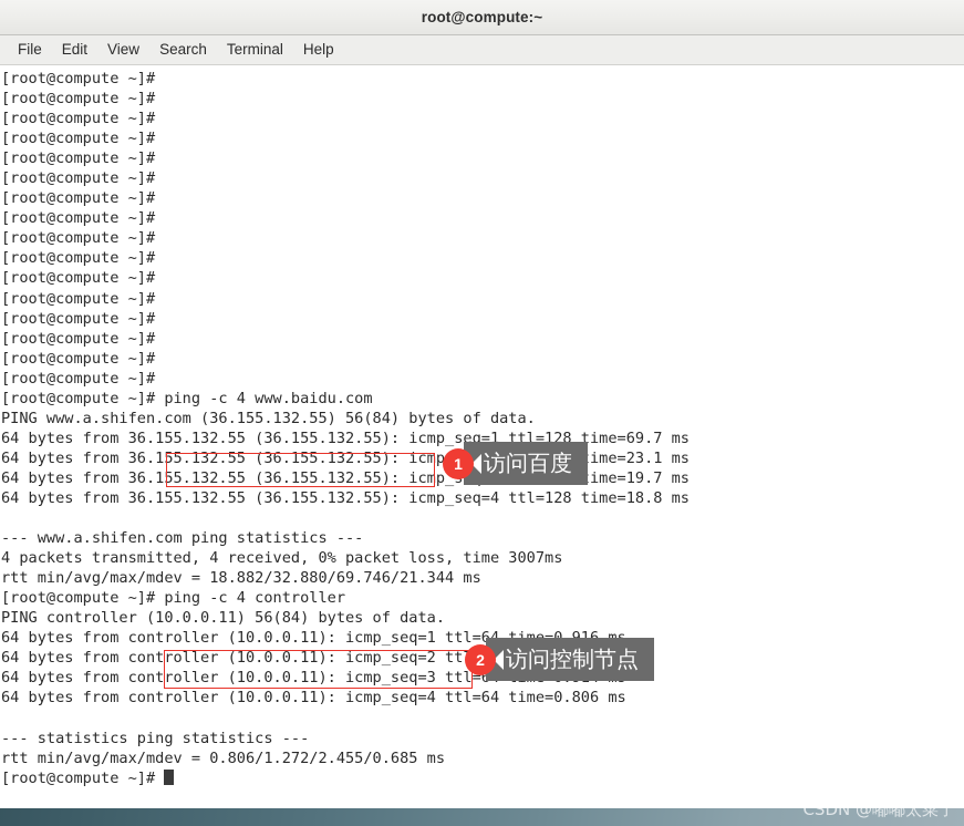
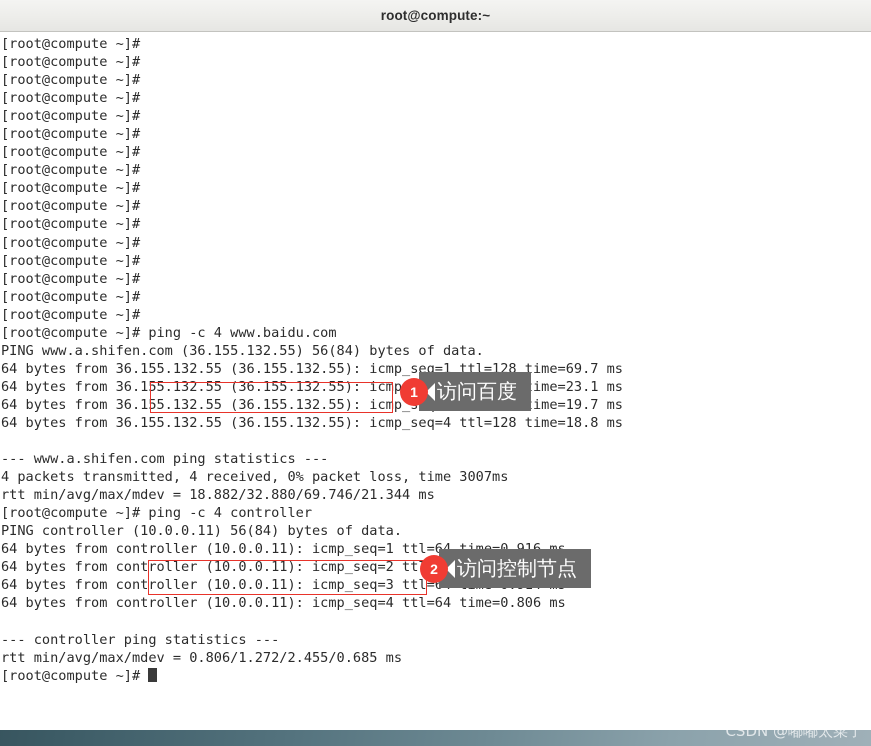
  root@compute:~
- File
- Edit
- View
- Search
- Terminal
- Help
  [root@compute ~]#
  [root@compute ~]#
  [root@compute ~]#
  [root@compute ~]#
  [root@compute ~]#
  [root@compute ~]#
  [root@compute ~]#
  [root@compute ~]#
  [root@compute ~]#
  [root@compute ~]#
  [root@compute ~]#
  [root@compute ~]#
  [root@compute ~]#
  [root@compute ~]#
  [root@compute ~]#
  [root@compute ~]#
  [root@compute ~]# ping -c 4 www.baidu.com
  PING www.a.shifen.com (36.155.132.55) 56(84) bytes of data.
  64 bytes from 36.155.132.55 (36.155.132.55): icmp_seq=1 ttl=128 time=69.7 ms
  64 bytes from 36.155.132.55 (36.155.132.55): icmpime=23.1 ms
  64 bytes from 36.155.132.55 (36.155.132.55): icmp_ime=19.7 ms
  64 bytes from 36.155.132.55 (36.155.132.55): icmp_seq=4 ttl=128 time=18.8 ms
  --- www.a.shifen.com ping statistics ---
  4 packets transmitted, 4 received, 0% packet loss, time 3007ms
  rtt min/avg/max/mdev = 18.882/32.880/69.746/21.344 ms
  [root@compute ~]# ping -c 4 controller
  PING controller (10.0.0.11) 56(84) bytes of data.
  64 bytes from controller (10.0.0.11): icmp_seq=1 ttl=
  64 bytes from controller (10.0.0.11): icmp_seq=2 tt
  64 bytes from controller (10.0.0.11): icmp_seq=3 ttl=
  64 bytes from controller (10.0.0.11): icmp_seq=4 ttl=64 time=0.806 ms
- --- statistics ping statistics ---
+ --- controller ping statistics ---
  rtt min/avg/max/mdev = 0.806/1.272/2.455/0.685 ms
  [root@compute ~]#
  1
  访问百度
  2
  访问控制节点
  CSDN @嘟嘟太菜了
